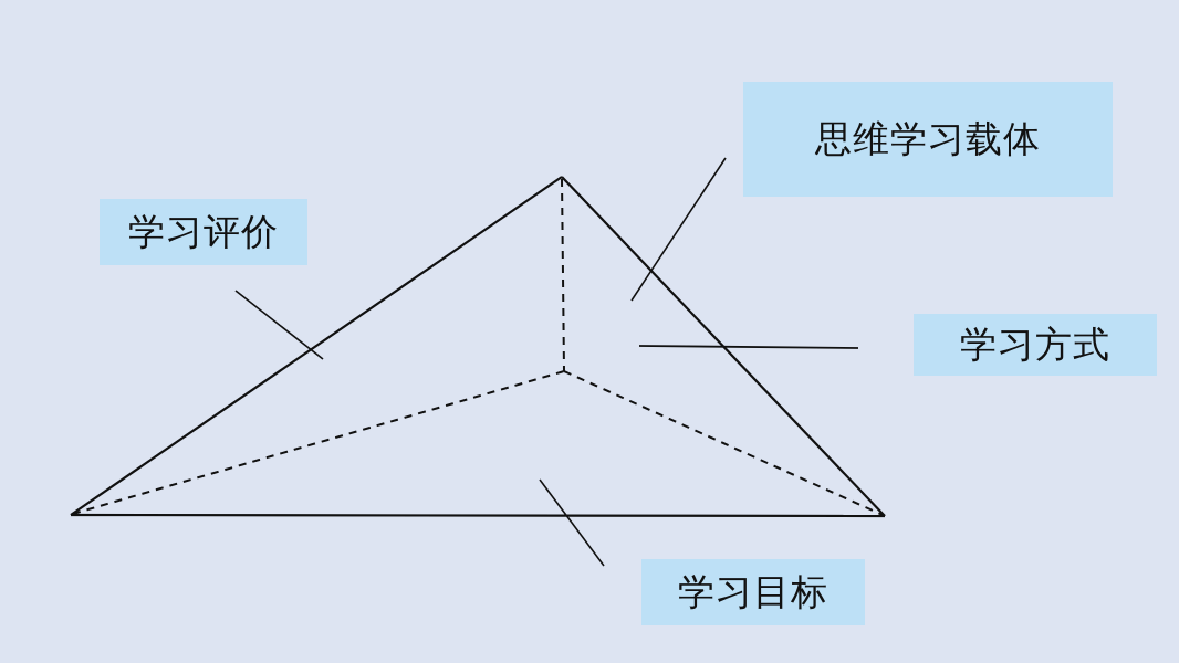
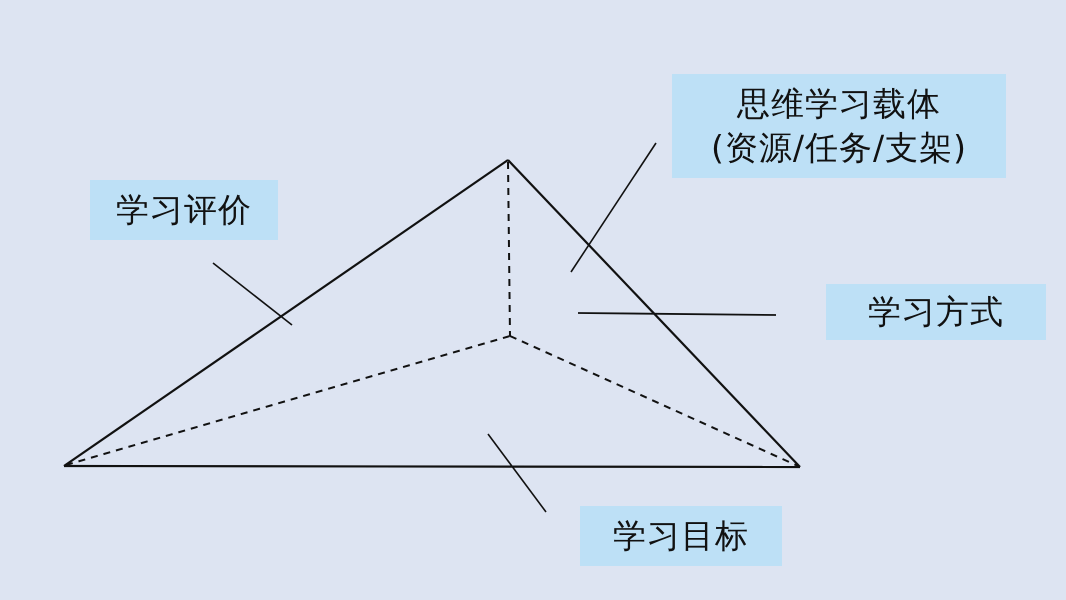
  学习评价
  思维学习载体
+ (资源/任务/支架)
  学习方式
  学习目标
